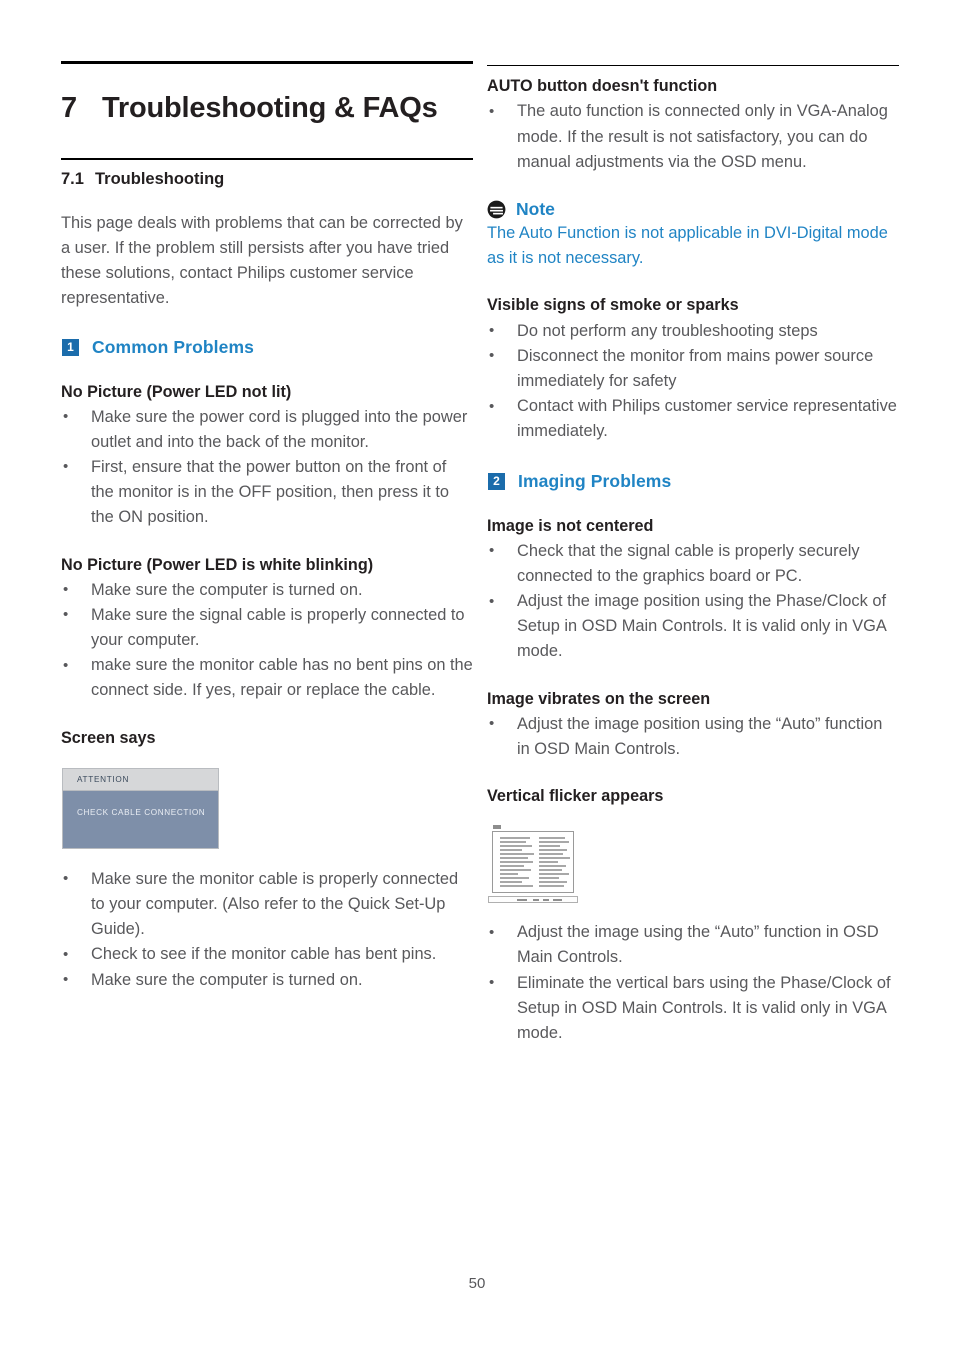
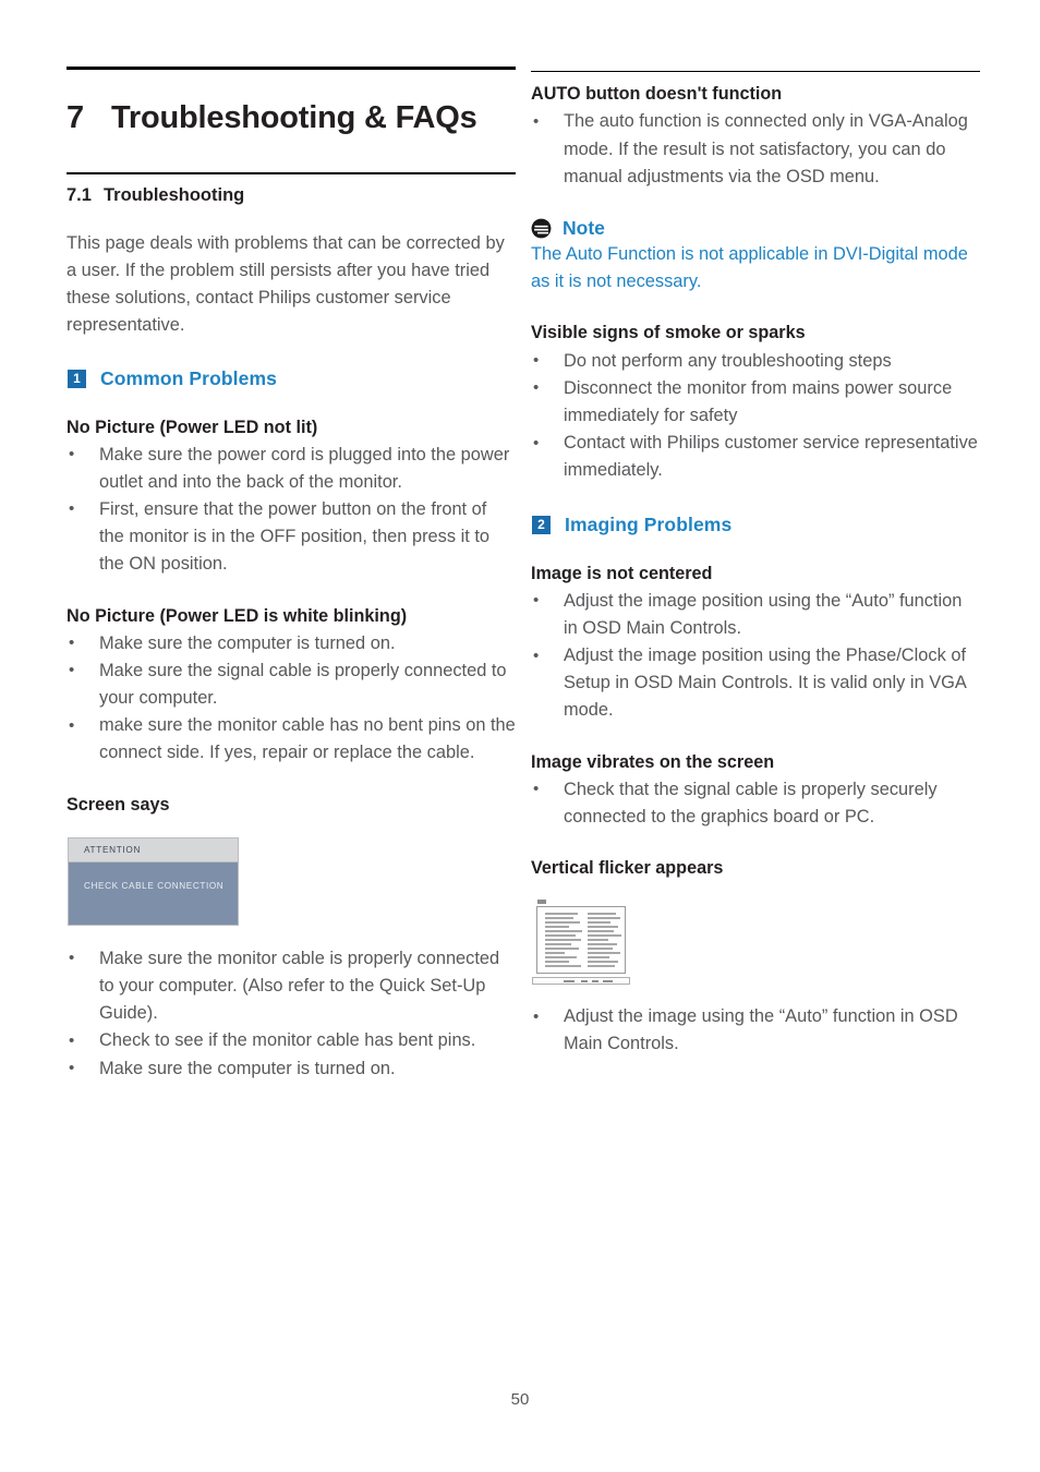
  7
  Troubleshooting & FAQs
  7.1
  Troubleshooting
  This page deals with problems that can be corrected by a user. If the problem still persists after you have tried these solutions, contact Philips customer service representative.
  1
  Common Problems
  No Picture (Power LED not lit)
  Make sure the power cord is plugged into the power outlet and into the back of the monitor.
  First, ensure that the power button on the front of the monitor is in the OFF position, then press it to the ON position.
  No Picture (Power LED is white blinking)
  Make sure the computer is turned on.
  Make sure the signal cable is properly connected to your computer.
  make sure the monitor cable has no bent pins on the connect side. If yes, repair or replace the cable.
  Screen says
  ATTENTION
  CHECK CABLE CONNECTION
  Make sure the monitor cable is properly connected to your computer. (Also refer to the Quick Set-Up Guide).
  Check to see if the monitor cable has bent pins.
  Make sure the computer is turned on.
  AUTO button doesn't function
  The auto function is connected only in VGA-Analog mode. If the result is not satisfactory, you can do manual adjustments via the OSD menu.
  Note
  The Auto Function is not applicable in DVI-Digital mode as it is not necessary.
  Visible signs of smoke or sparks
  Do not perform any troubleshooting steps
  Disconnect the monitor from mains power source immediately for safety
  Contact with Philips customer service representative immediately.
  2
  Imaging Problems
  Image is not centered
- Check that the signal cable is properly securely connected to the graphics board or PC.
+ Adjust the image position using the “Auto” function in OSD Main Controls.
  Adjust the image position using the Phase/Clock of Setup in OSD Main Controls. It is valid only in VGA mode.
  Image vibrates on the screen
- Adjust the image position using the “Auto” function in OSD Main Controls.
+ Check that the signal cable is properly securely connected to the graphics board or PC.
  Vertical flicker appears
  Adjust the image using the “Auto” function in OSD Main Controls.
- Eliminate the vertical bars using the Phase/Clock of Setup in OSD Main Controls. It is valid only in VGA mode.
  50
